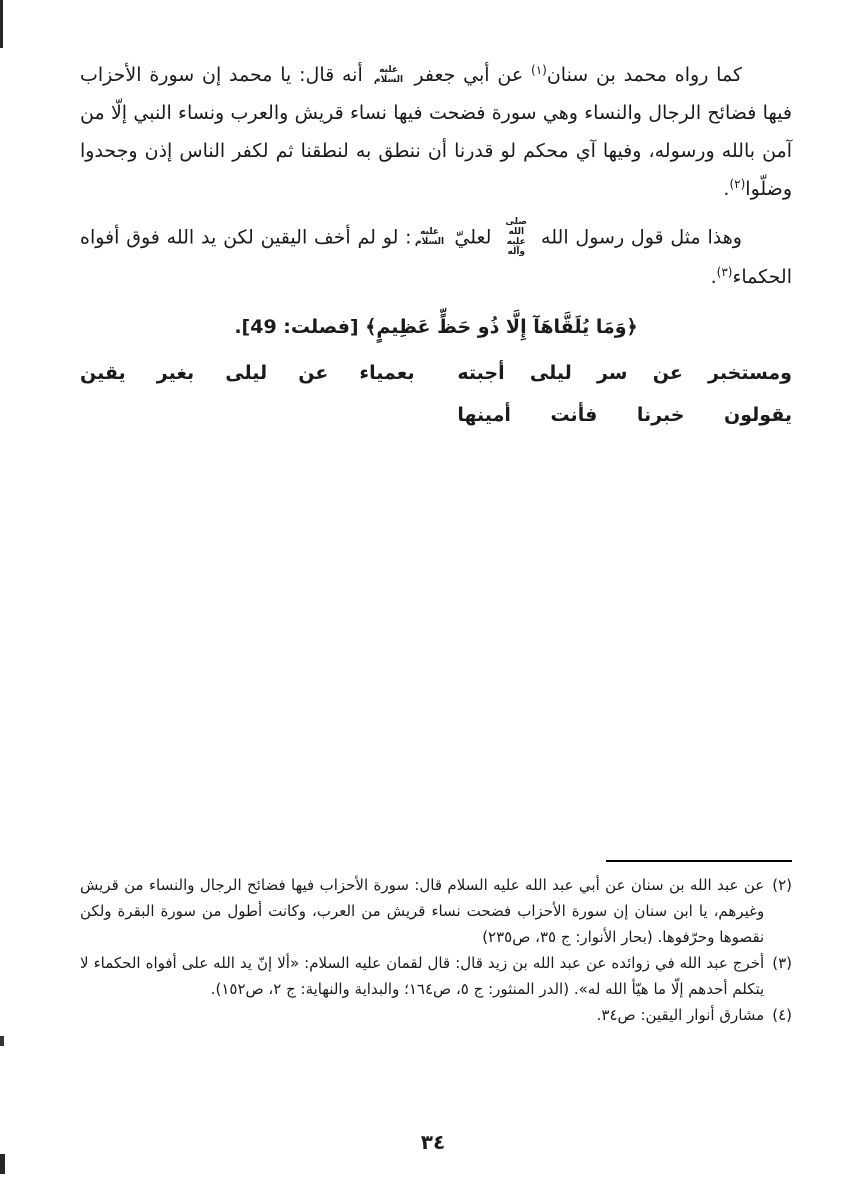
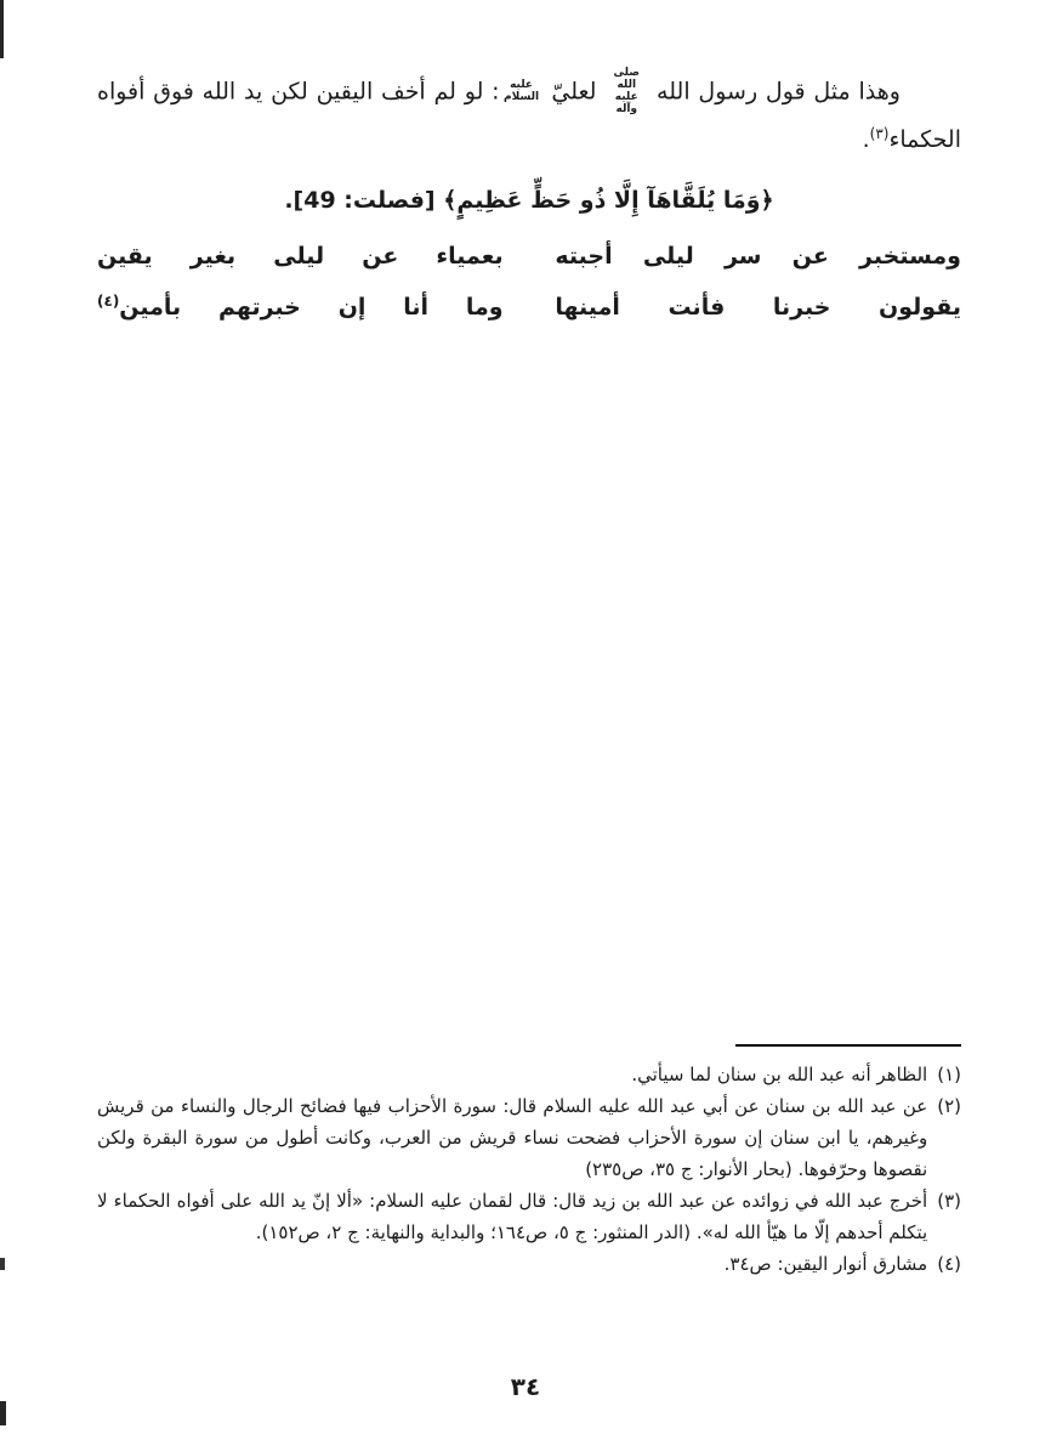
- كما رواه محمد بن سنان(١) عن أبي جعفر عليه السلام أنه قال: يا محمد إن سورة الأحزاب فيها فضائح الرجال والنساء وهي سورة فضحت فيها نساء قريش والعرب ونساء النبي إلّا من آمن بالله ورسوله، وفيها آي محكم لو قدرنا أن ننطق به لنطقنا ثم لكفر الناس إذن وجحدوا وضلّوا(٢).
  وهذا مثل قول رسول الله صلى الله عليه وآله لعليّ عليه السلام: لو لم أخف اليقين لكن يد الله فوق أفواه الحكماء(٣).
  ﴿وَمَا يُلَقَّاهَآ إِلَّا ذُو حَظٍّ عَظِيمٍ﴾ [فصلت: 49].
  ومستخبر عن سر ليلى أجبته
  بعمياء عن ليلى بغير يقين
  يقولون خبرنا فأنت أمينها
+ وما أنا إن خبرتهم بأمين(٤)
+ (١)
+ الظاهر أنه عبد الله بن سنان لما سيأتي.
  (٢)
  عن عبد الله بن سنان عن أبي عبد الله عليه السلام قال: سورة الأحزاب فيها فضائح الرجال والنساء من قريش وغيرهم، يا ابن سنان إن سورة الأحزاب فضحت نساء قريش من العرب، وكانت أطول من سورة البقرة ولكن نقصوها وحرّفوها. (بحار الأنوار: ج ٣٥، ص٢٣٥)
  (٣)
  أخرج عبد الله في زوائده عن عبد الله بن زيد قال: قال لقمان عليه السلام: «ألا إنّ يد الله على أفواه الحكماء لا يتكلم أحدهم إلّا ما هيّأ الله له». (الدر المنثور: ج ٥، ص١٦٤؛ والبداية والنهاية: ج ٢، ص١٥٢).
  (٤)
  مشارق أنوار اليقين: ص٣٤.
  ٣٤
